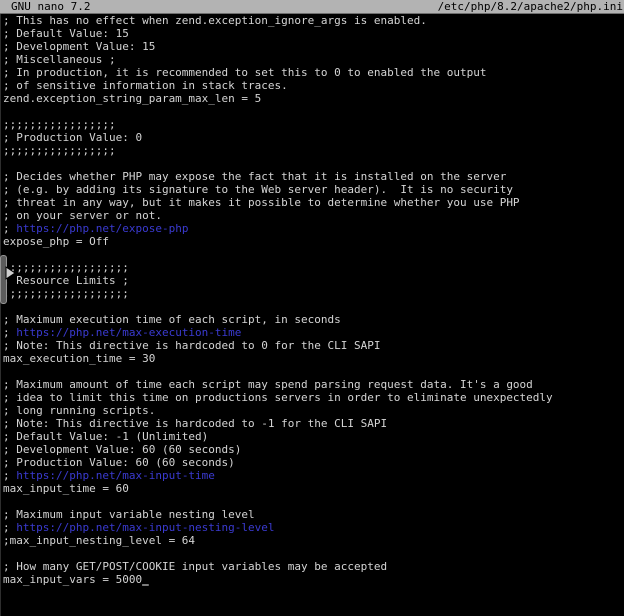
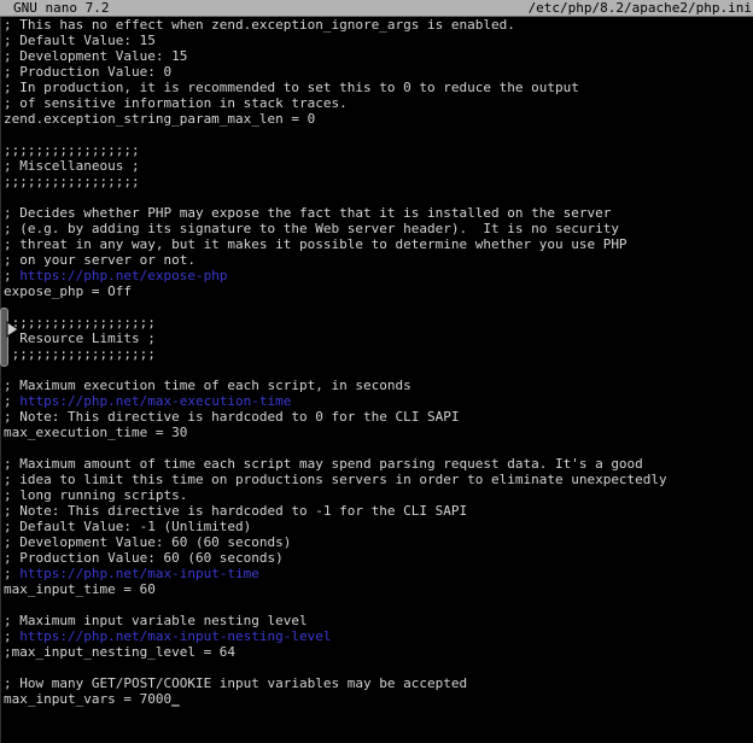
  GNU nano 7.2
  /etc/php/8.2/apache2/php.ini
  ; This has no effect when zend.exception_ignore_args is enabled.
  ; Default Value: 15
  ; Development Value: 15
- ; Miscellaneous ;
+ ; Production Value: 0
- ; In production, it is recommended to set this to 0 to enabled the output
+ ; In production, it is recommended to set this to 0 to reduce the output
  ; of sensitive information in stack traces.
- zend.exception_string_param_max_len = 5
+ zend.exception_string_param_max_len = 0
  ;;;;;;;;;;;;;;;;;
- ; Production Value: 0
+ ; Miscellaneous ;
  ;;;;;;;;;;;;;;;;;
  ; Decides whether PHP may expose the fact that it is installed on the server
  ; (e.g. by adding its signature to the Web server header). It is no security
  ; threat in any way, but it makes it possible to determine whether you use PHP
  ; on your server or not.
  ; https://php.net/expose-php
  expose_php = Off
  ;;;;;;;;;;;;;;;;;;
  Resource Limits ;
  ;;;;;;;;;;;;;;;;;;
  ; Maximum execution time of each script, in seconds
  ; https://php.net/max-execution-time
  ; Note: This directive is hardcoded to 0 for the CLI SAPI
  max_execution_time = 30
  ; Maximum amount of time each script may spend parsing request data. It's a good
  ; idea to limit this time on productions servers in order to eliminate unexpectedly
  ; long running scripts.
  ; Note: This directive is hardcoded to -1 for the CLI SAPI
  ; Default Value: -1 (Unlimited)
  ; Development Value: 60 (60 seconds)
  ; Production Value: 60 (60 seconds)
  ; https://php.net/max-input-time
  max_input_time = 60
  ; Maximum input variable nesting level
  ; https://php.net/max-input-nesting-level
  ;max_input_nesting_level = 64
  ; How many GET/POST/COOKIE input variables may be accepted
- max_input_vars = 5000_
+ max_input_vars = 7000_
